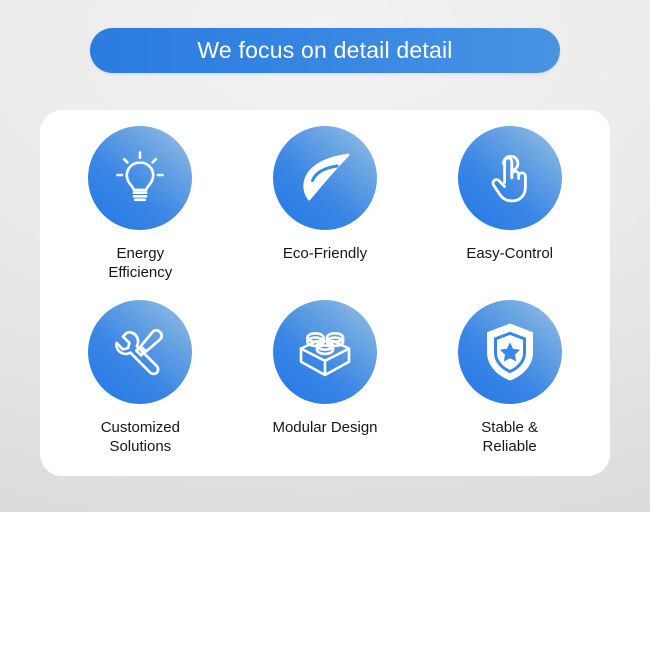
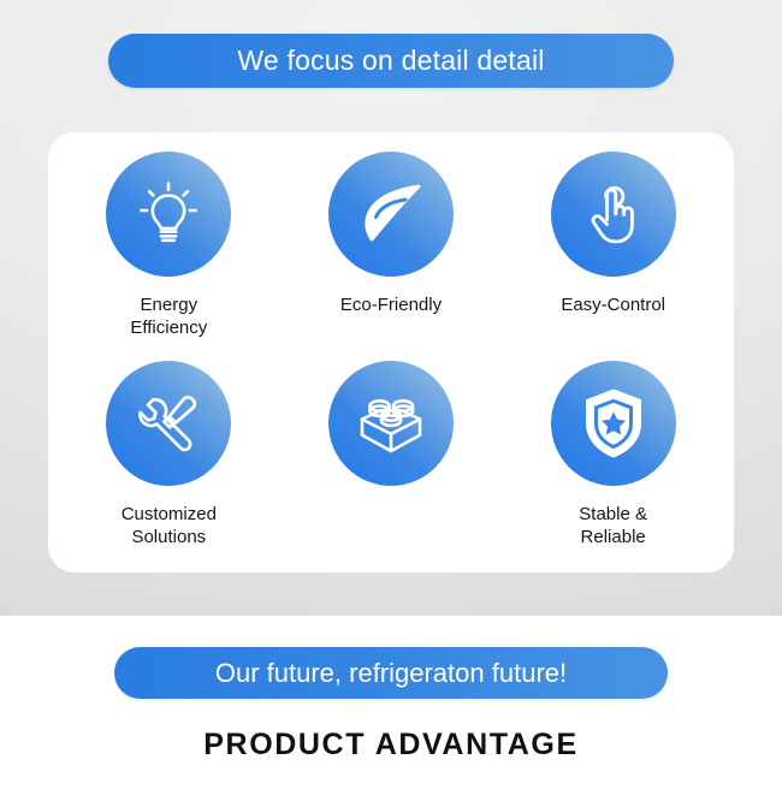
  We focus on detail detail
  Energy
  Efficiency
  Eco-Friendly
  Easy-Control
  Customized
  Solutions
- Modular Design
  Stable &
  Reliable
+ Our future, refrigeraton future!
+ PRODUCT ADVANTAGE
